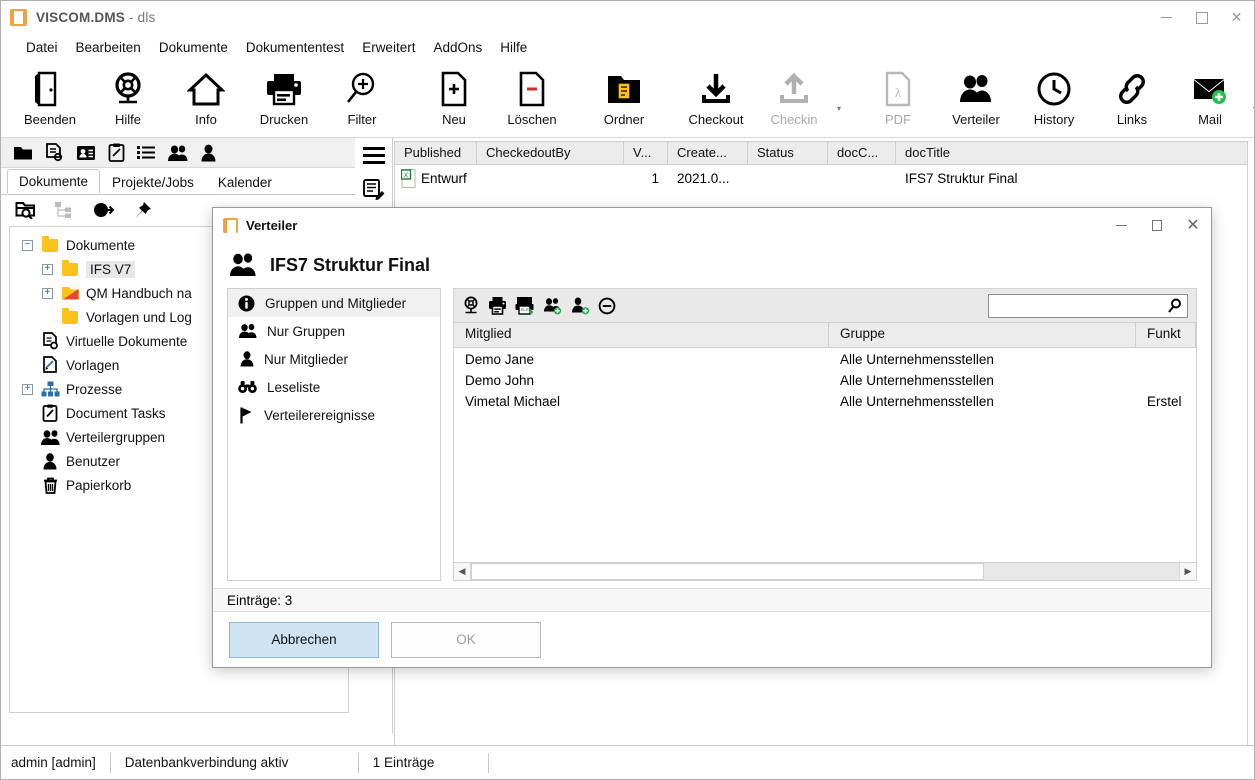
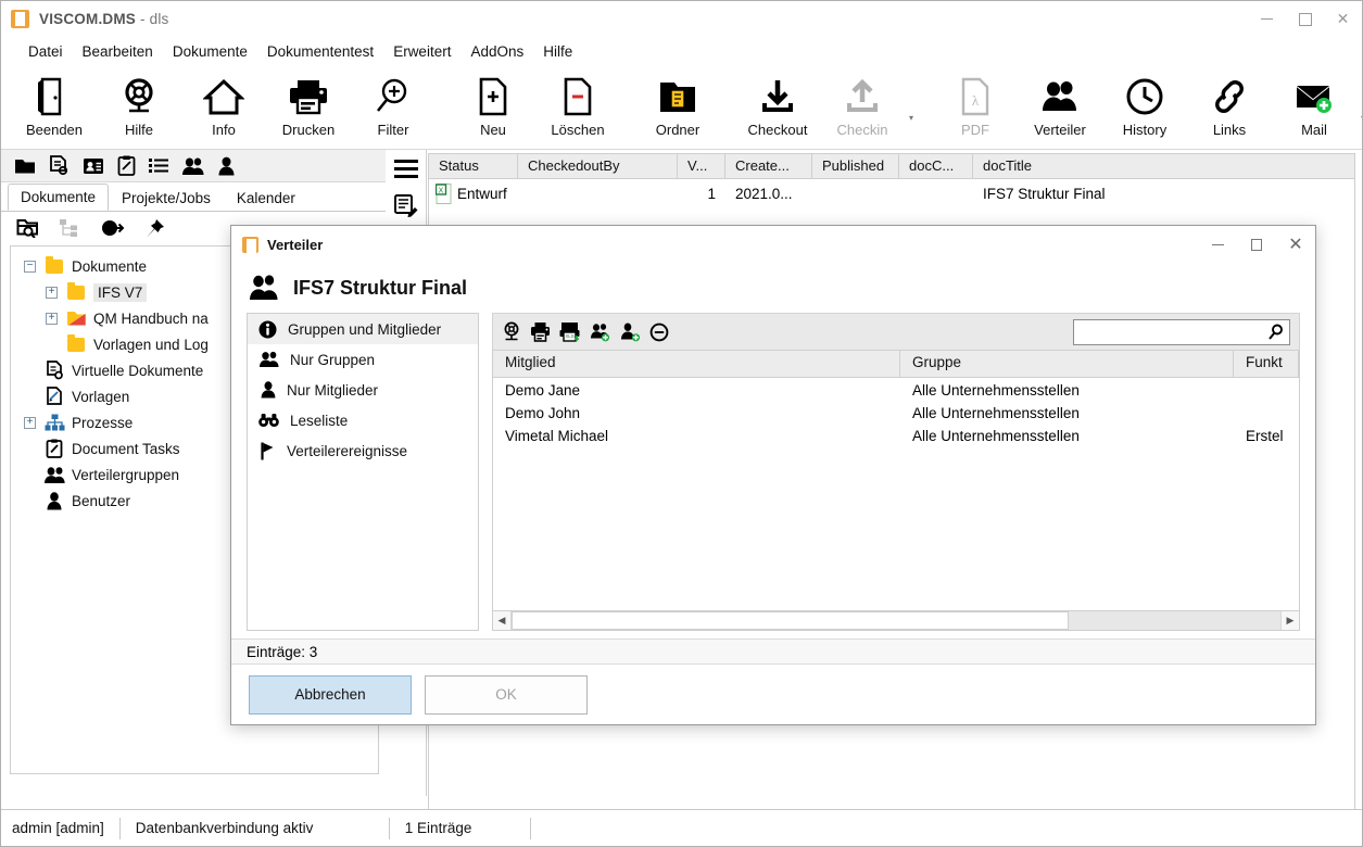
  VISCOM.DMS - dls
  ✕
  Datei
  Bearbeiten
  Dokumente
  Dokumententest
  Erweitert
  AddOns
  Hilfe
  Beenden
  Hilfe
  Info
  Drucken
  Filter
  Neu
  Löschen
  Ordner
  Checkout
  Checkin
  ▾
  λ
  PDF
  Verteiler
  History
  Links
  Mail
  Dokumente
  Projekte/Jobs
  Kalender
  −
  Dokumente
  +
  IFS V7
  +
  QM Handbuch na
  Vorlagen und Log
  Virtuelle Dokumente
  Vorlagen
  +
  Prozesse
  Document Tasks
  Verteilergruppen
  Benutzer
- Papierkorb
- Published
+ Status
  CheckedoutBy
  V...
  Create...
- Status
+ Published
  docC...
  docTitle
  Entwurf
  1
  2021.0...
  IFS7 Struktur Final
  admin [admin]
  Datenbankverbindung aktiv
  1 Einträge
  Verteiler
  ✕
  IFS7 Struktur Final
  Gruppen und Mitglieder
  Nur Gruppen
  Nur Mitglieder
  Leseliste
  Verteilerereignisse
  Mitglied
  Gruppe
  Funkt
  Demo Jane
  Alle Unternehmensstellen
  Demo John
  Alle Unternehmensstellen
  Vimetal Michael
  Alle Unternehmensstellen
  Erstel
  ◀
  ▶
  Einträge: 3
  Abbrechen
  OK
